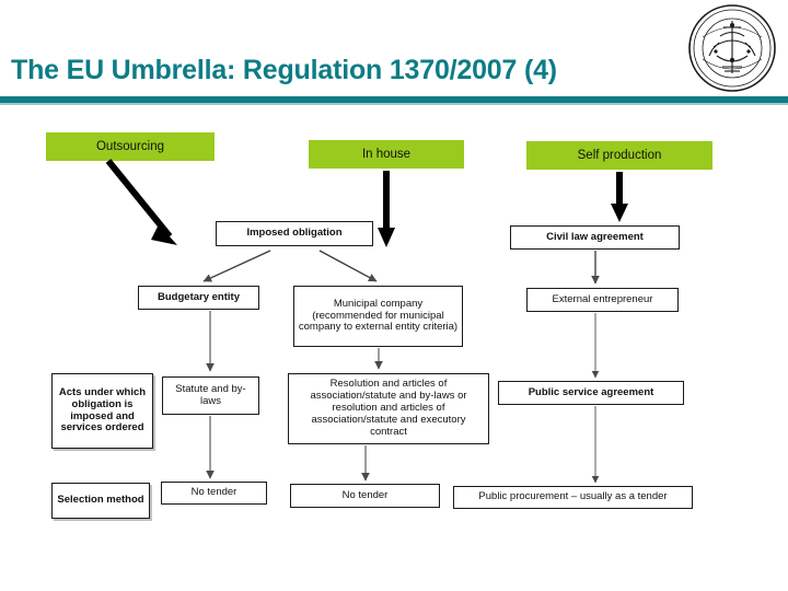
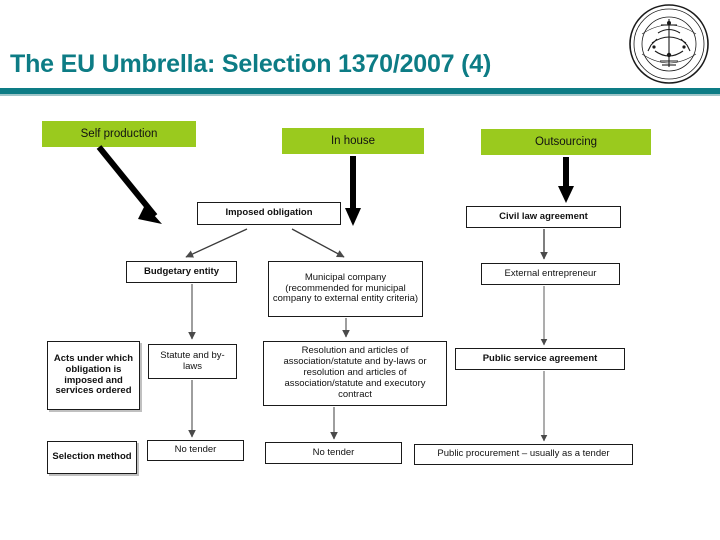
- The EU Umbrella: Regulation 1370/2007 (4)
+ The EU Umbrella: Selection 1370/2007 (4)
- Outsourcing
+ Self production
  In house
- Self production
+ Outsourcing
  Imposed obligation
  Budgetary entity
  Municipal company (recommended for municipal company to external entity criteria)
  Civil law agreement
  External entrepreneur
  Acts under which obligation is imposed and services ordered
  Statute and by-laws
  Resolution and articles of association/statute and by-laws or resolution and articles of association/statute and executory contract
  Public service agreement
  Selection method
  No tender
  No tender
  Public procurement – usually as a tender
